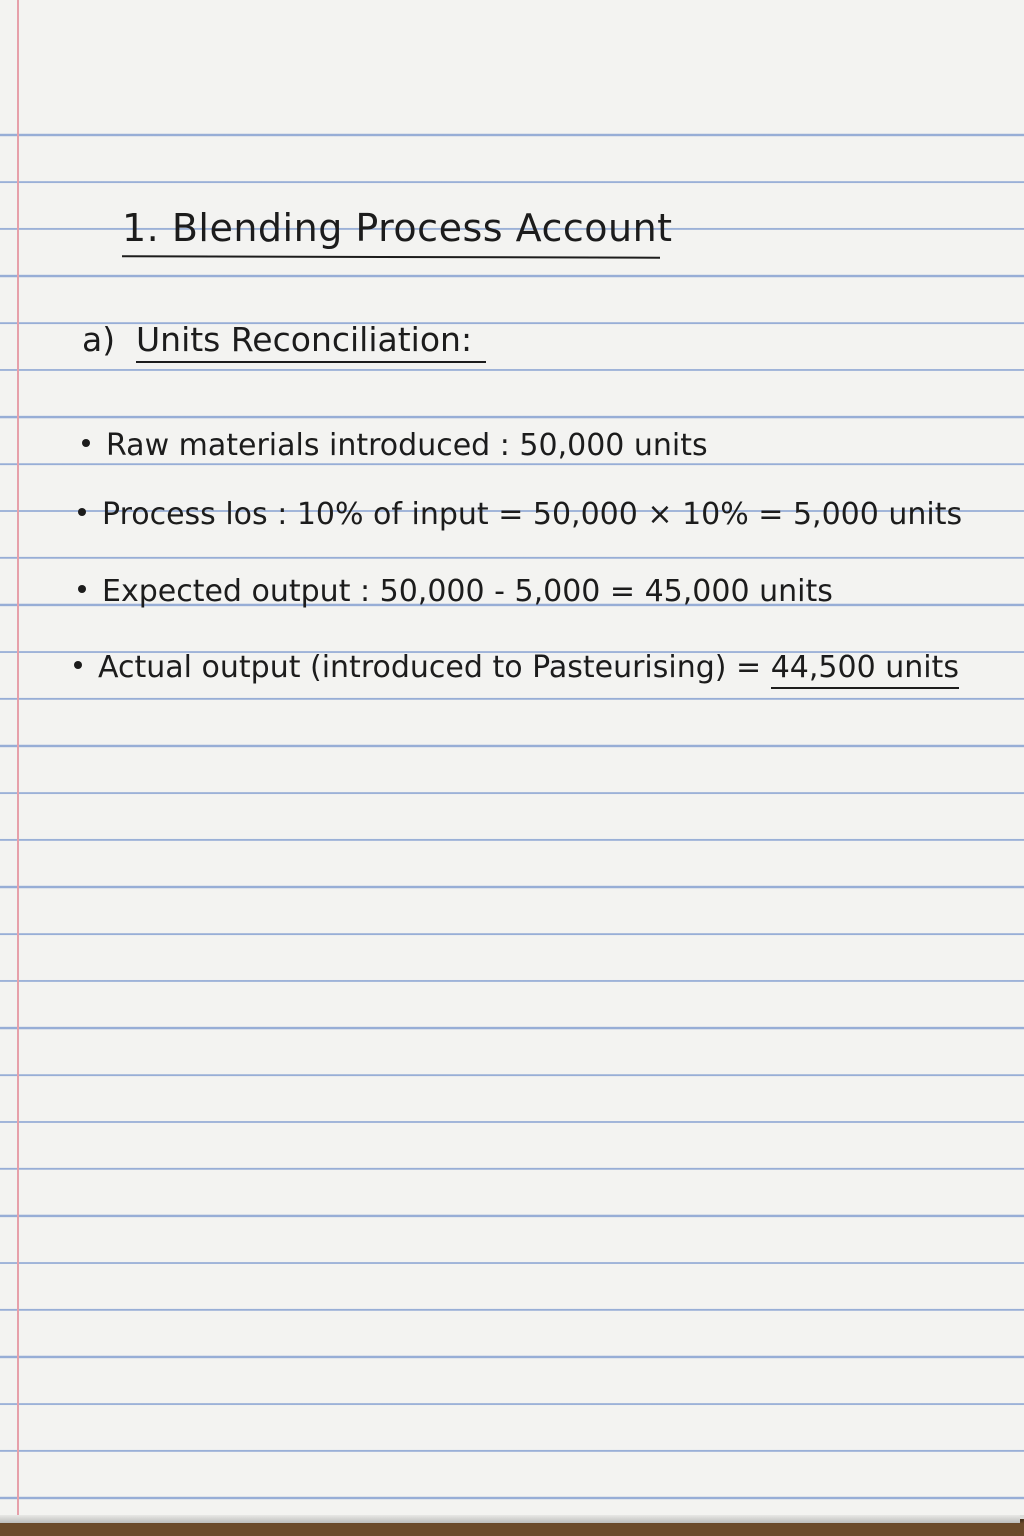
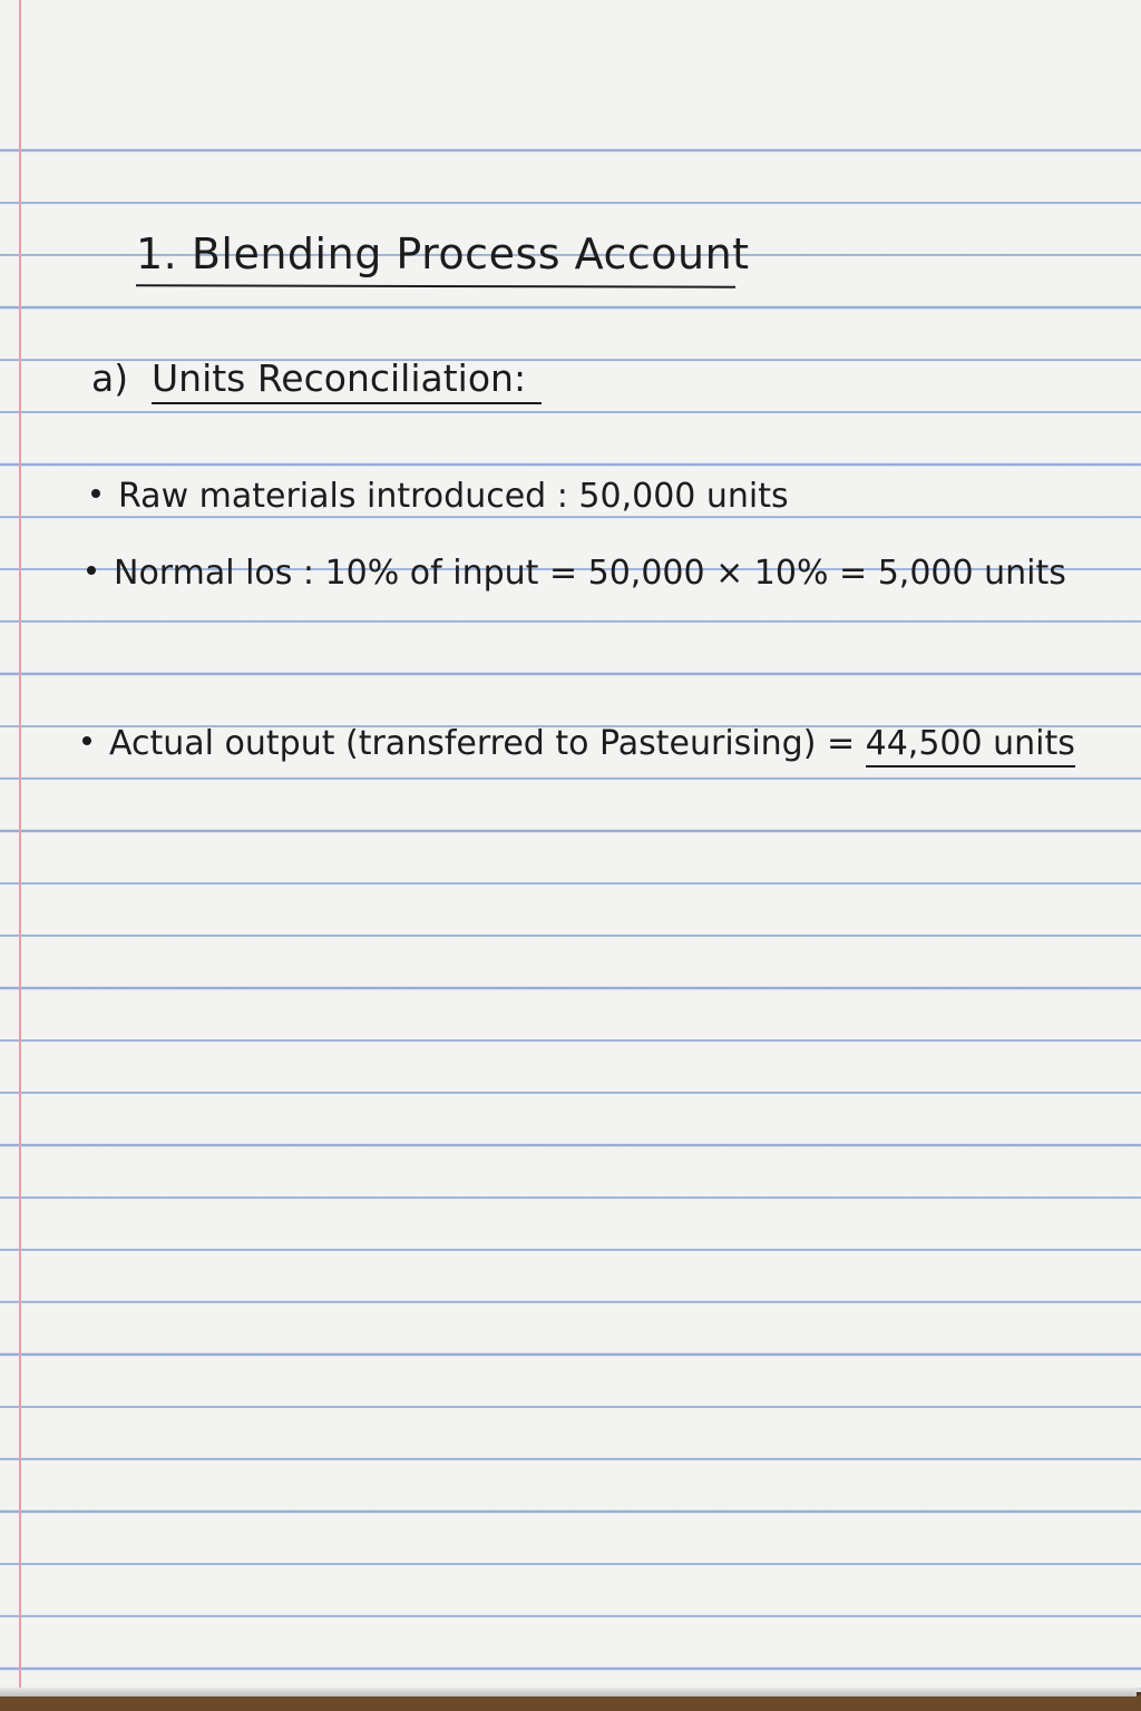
  1. Blending Process Account
  a)
  Units Reconciliation:
  Raw materials introduced : 50,000 units
- Process los : 10% of input = 50,000 × 10% = 5,000 units
+ Normal los : 10% of input = 50,000 × 10% = 5,000 units
- Expected output : 50,000 - 5,000 = 45,000 units
- Actual output (introduced to Pasteurising) = 44,500 units
+ Actual output (transferred to Pasteurising) = 44,500 units
